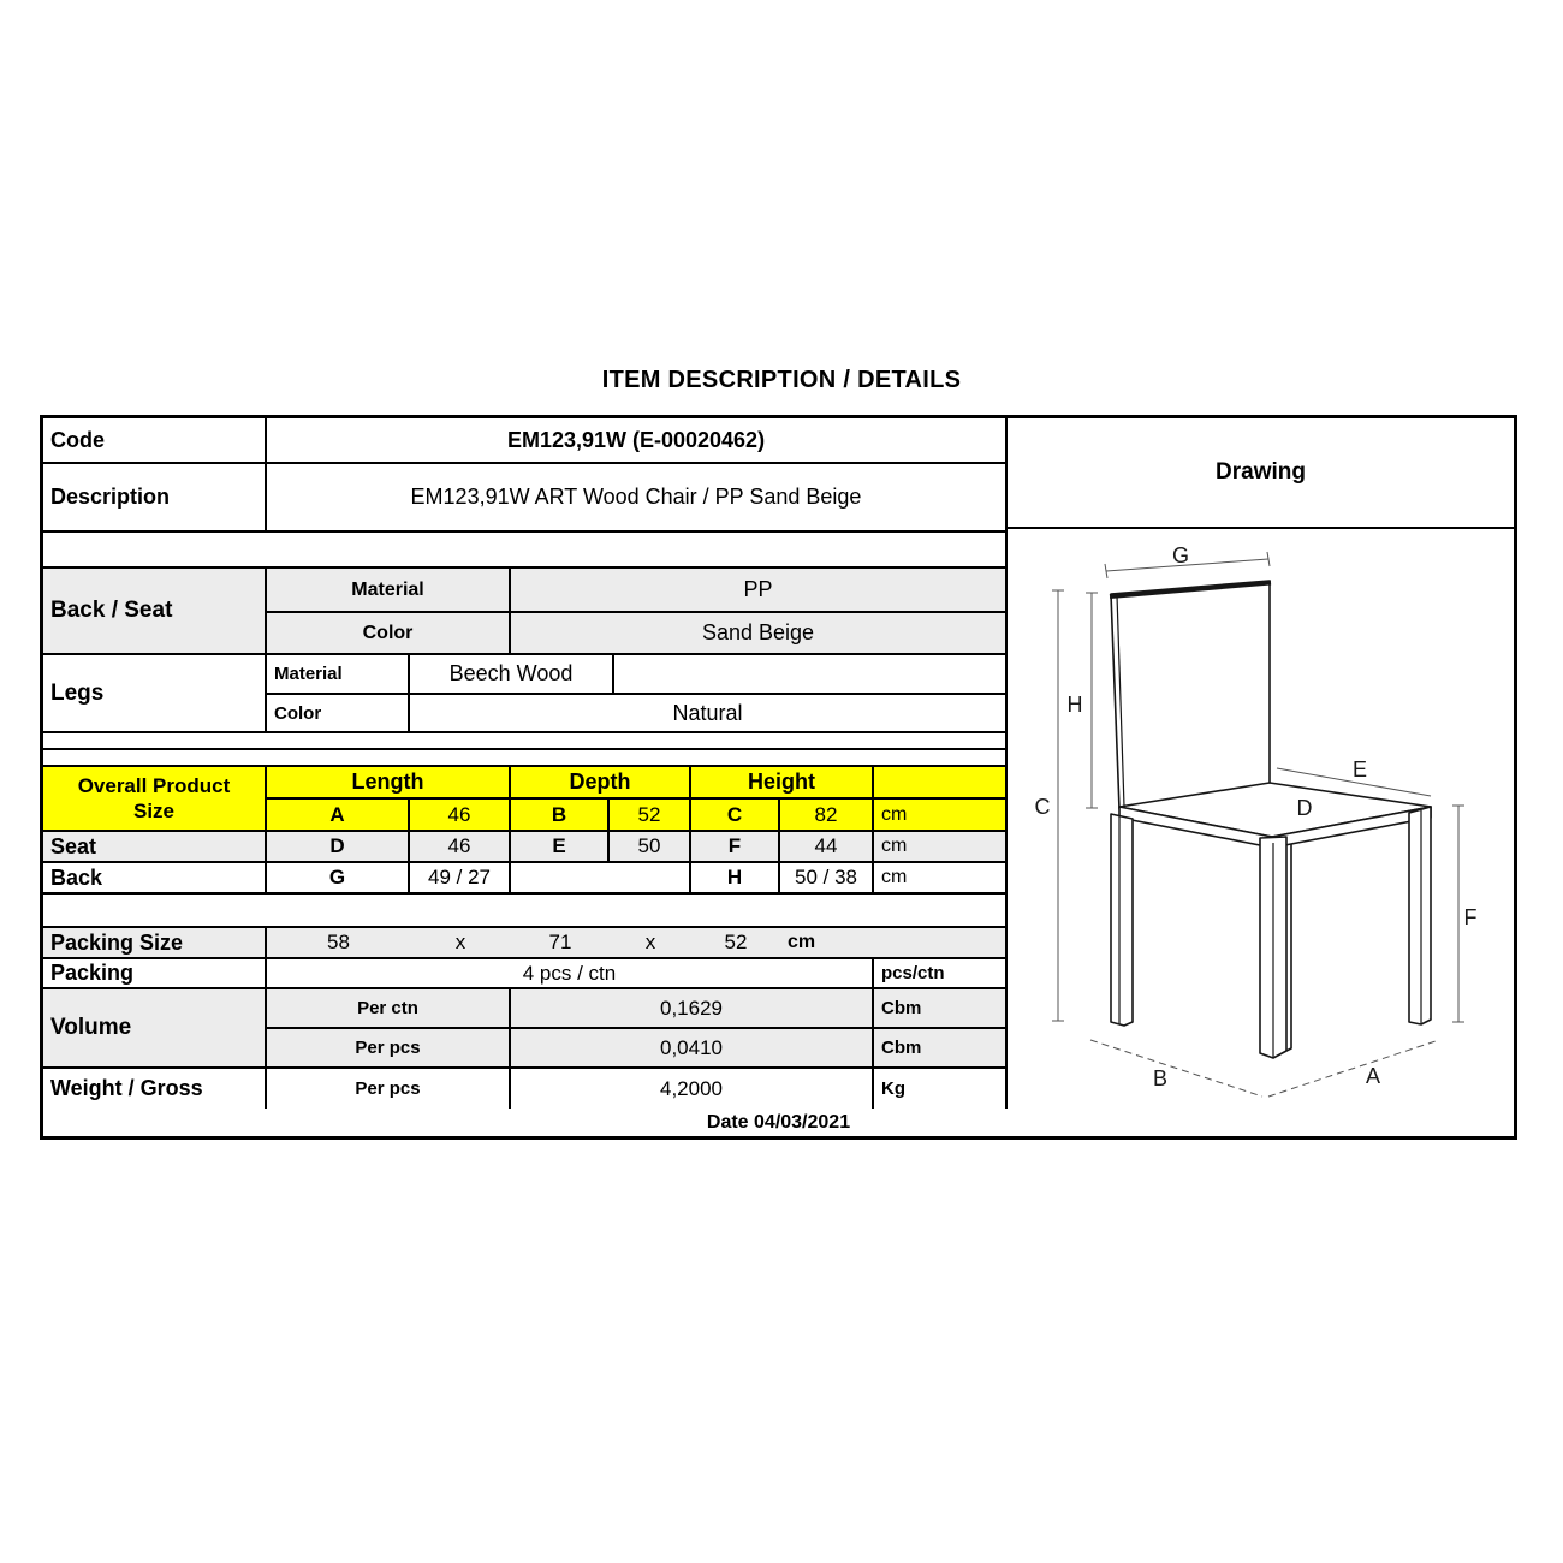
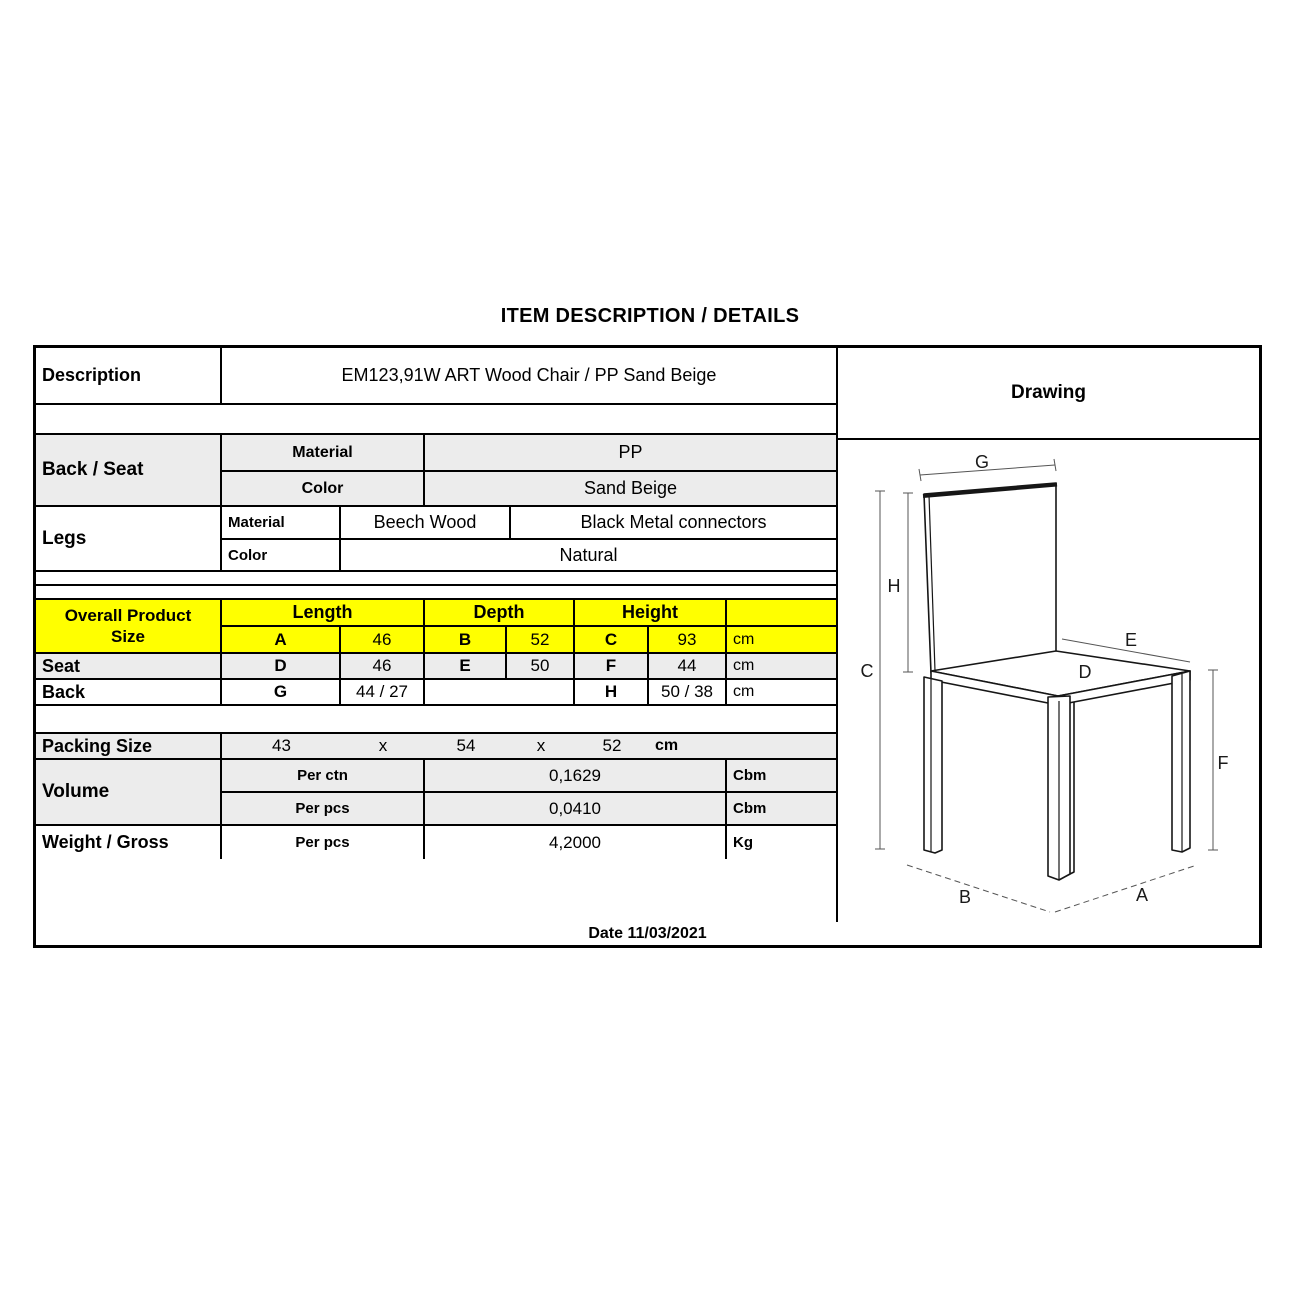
  ITEM DESCRIPTION / DETAILS
- Code
- EM123,91W (E-00020462)
  Description
  EM123,91W ART Wood Chair / PP Sand Beige
  Back / Seat
  Material
  PP
  Color
  Sand Beige
  Legs
  Material
  Beech Wood
+ Black Metal connectors
  Color
  Natural
  Overall Product
  Size
  Length
  Depth
  Height
  A
  46
  B
  52
  C
- 82
+ 93
  cm
  Seat
  D
  46
  E
  50
  F
  44
  cm
  Back
  G
- 49 / 27
+ 44 / 27
  H
  50 / 38
  cm
  Packing Size
- 58
+ 43
  x
- 71
+ 54
  x
  52
  cm
- Packing
- 4 pcs / ctn
- pcs/ctn
  Volume
  Per ctn
  0,1629
  Cbm
  Per pcs
  0,0410
  Cbm
  Weight / Gross
  Per pcs
  4,2000
  Kg
  Drawing
  C
  H
  G
  E
  D
  F
  B
  A
- Date 04/03/2021
+ Date 11/03/2021
